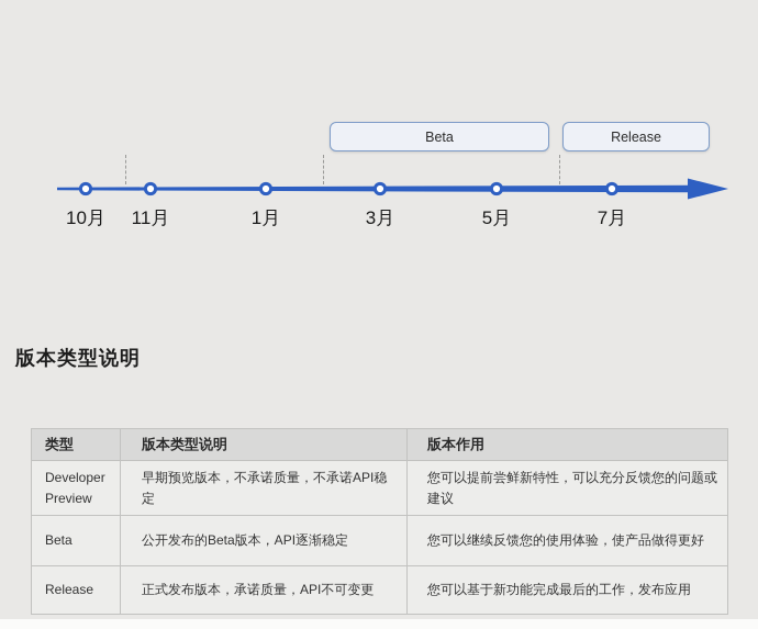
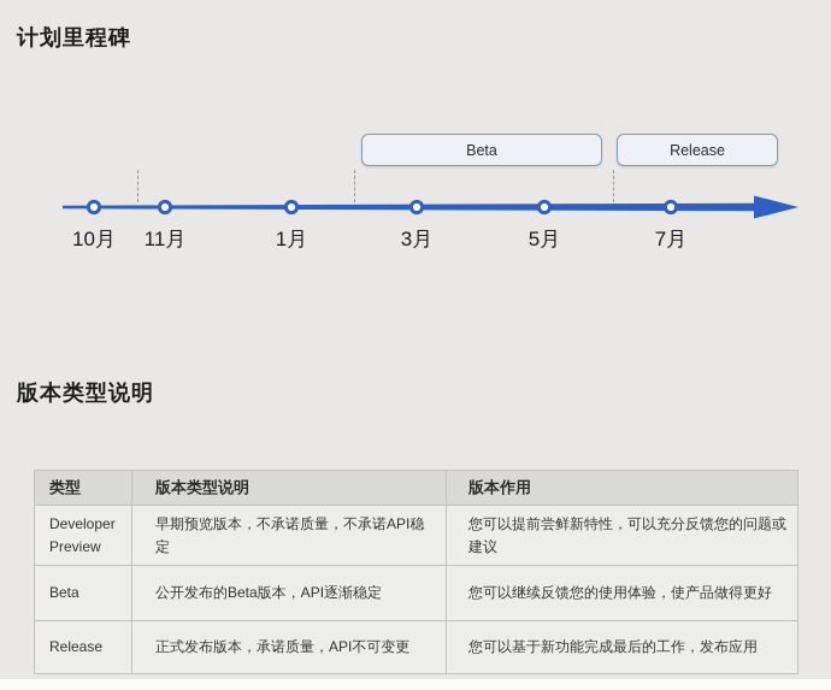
+ 计划里程碑
  Beta
  Release
  10月
  11月
  1月
  3月
  5月
  7月
  版本类型说明
  类型	版本类型说明	版本作用
  Developer Preview	早期预览版本，不承诺质量，不承诺API稳定	您可以提前尝鲜新特性，可以充分反馈您的问题或建议
  Beta	公开发布的Beta版本，API逐渐稳定	您可以继续反馈您的使用体验，使产品做得更好
  Release	正式发布版本，承诺质量，API不可变更	您可以基于新功能完成最后的工作，发布应用
